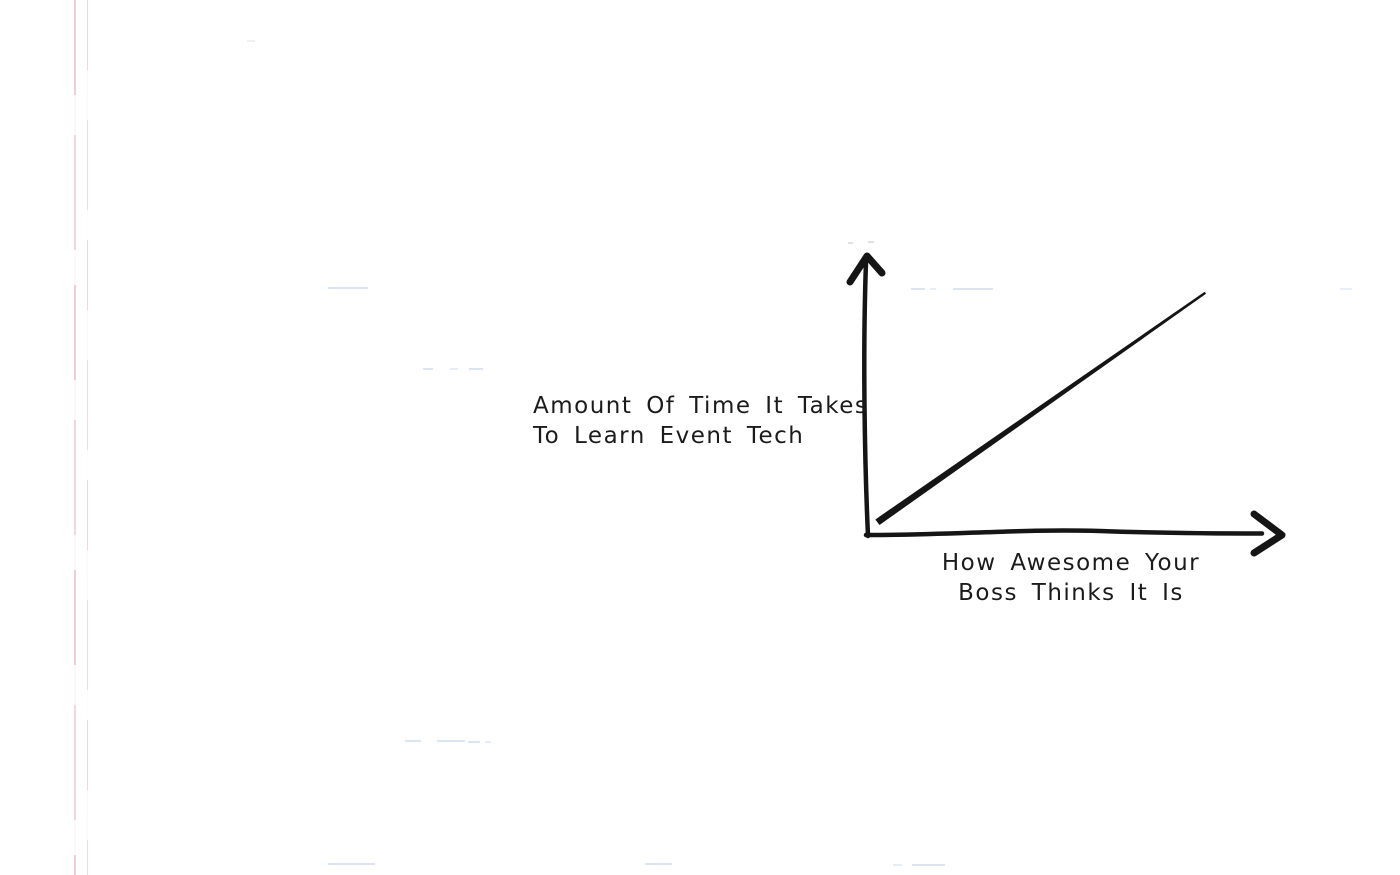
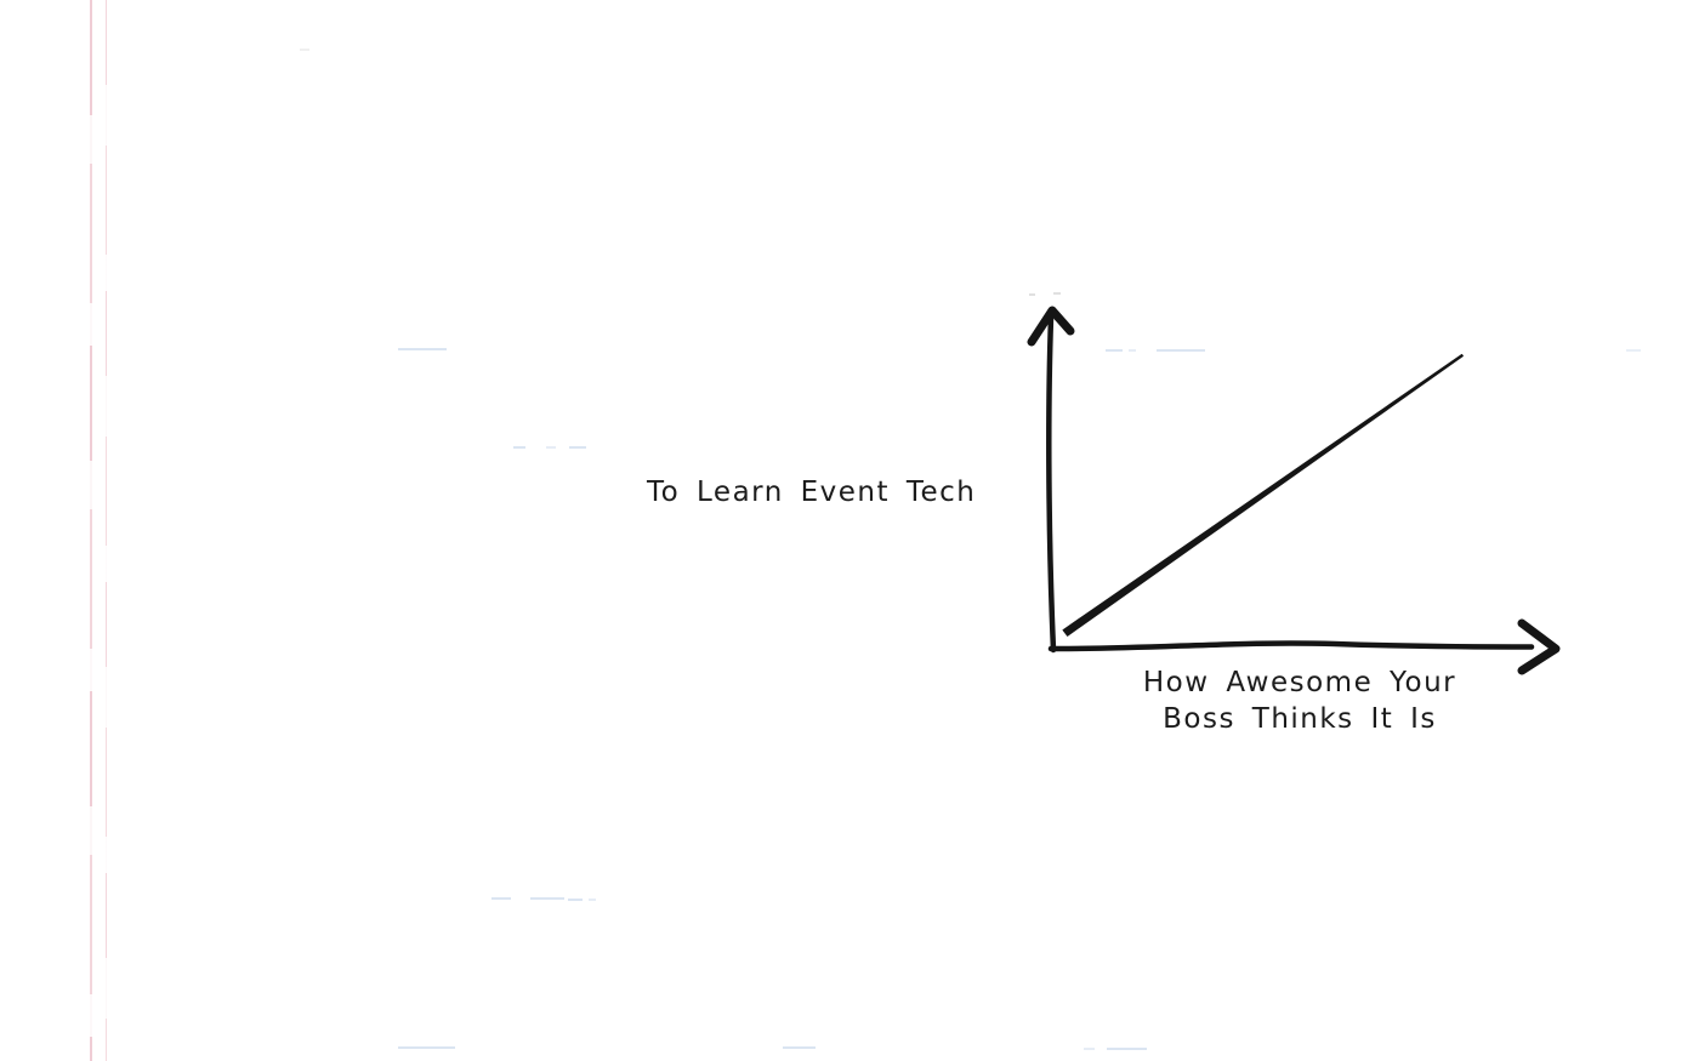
- Amount Of Time It Takes
  To Learn Event Tech
  How Awesome Your
  Boss Thinks It Is
